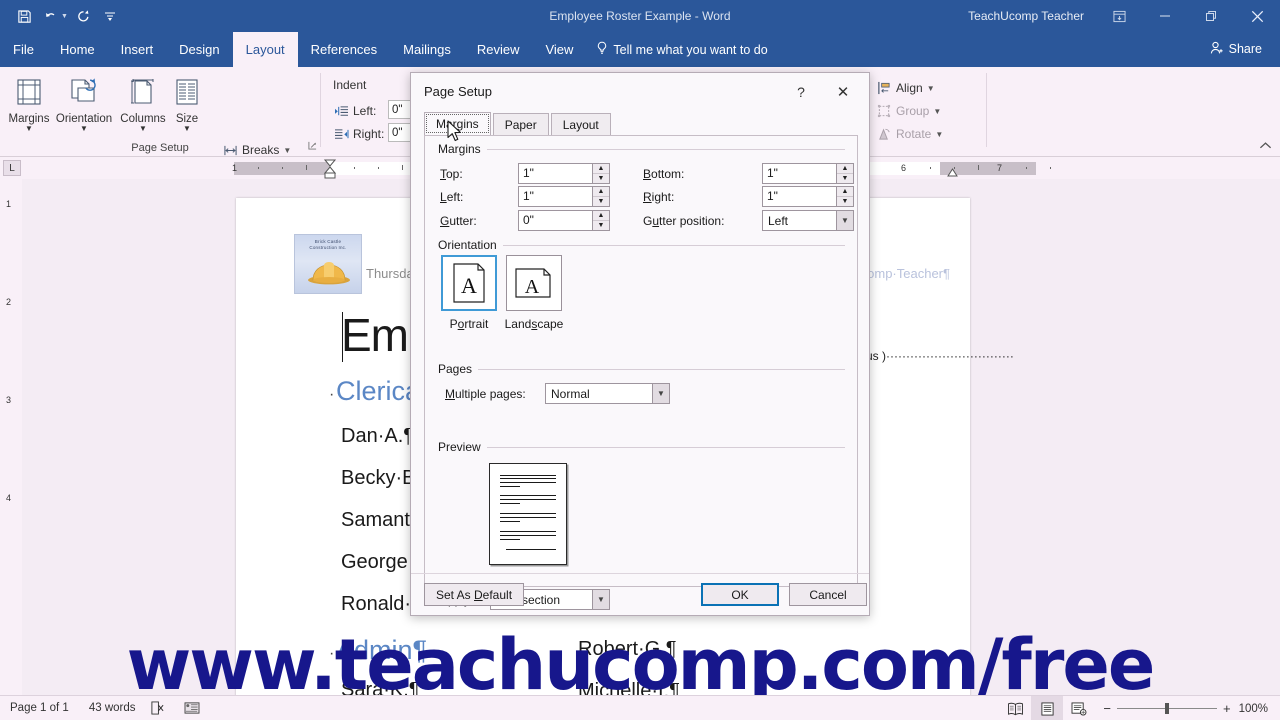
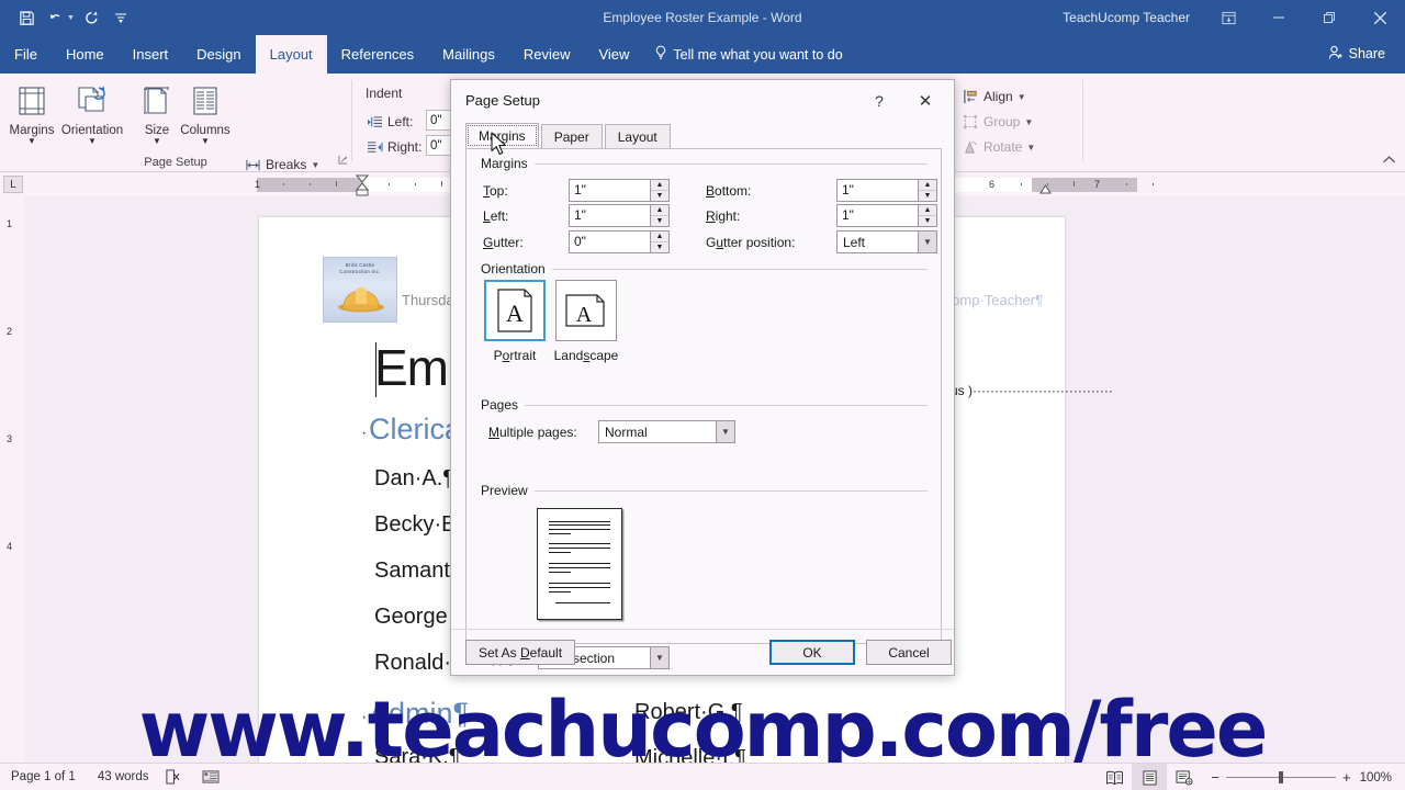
  Employee Roster Example - Word
  TeachUcomp Teacher
  File
  Home
  Insert
  Design
  Layout
  References
  Mailings
  Review
  View
  Tell me what you want to do
  Share
  Margins
  ▼
  Orientation
  ▼
- Columns
+ Size
  ▼
- Size
+ Columns
  ▼
  Breaks
  ▼
  Page Setup
  Indent
  Left:
  0"
  Right:
  0"
  Align
  ▼
  Group
  ▼
  Rotate
  ▼
  L
  1
  6
  7
  1
  2
  3
  4
  omp·Teacher¶
  ·
  Cleric
  Dan·A.¶
  Becky·B
  Samant
  George
  Ronald·
  ·
  Admin¶
  Sara·K.¶
  Robert·G.¶
  Michelle·I.¶
  s )································
  www.teachucomp.com/free
  Page 1 of 1
  43 words
  −
  +
  100%
  Page Setup
  ?
  ✕
  Mrgins
  Paper
  Layout
  Margins
  Top:
  1"
  Bottom:
  1"
  Left:
  1"
  Right:
  1"
  Gutter:
  0"
  Gutter position:
  Left
  ▼
  Orientation
  A
  Portrait
  A
  Landscape
  Pages
  Multiple pages:
  Normal
  ▼
  Preview
  ▼
  Set As Default
  OK
  Cancel
